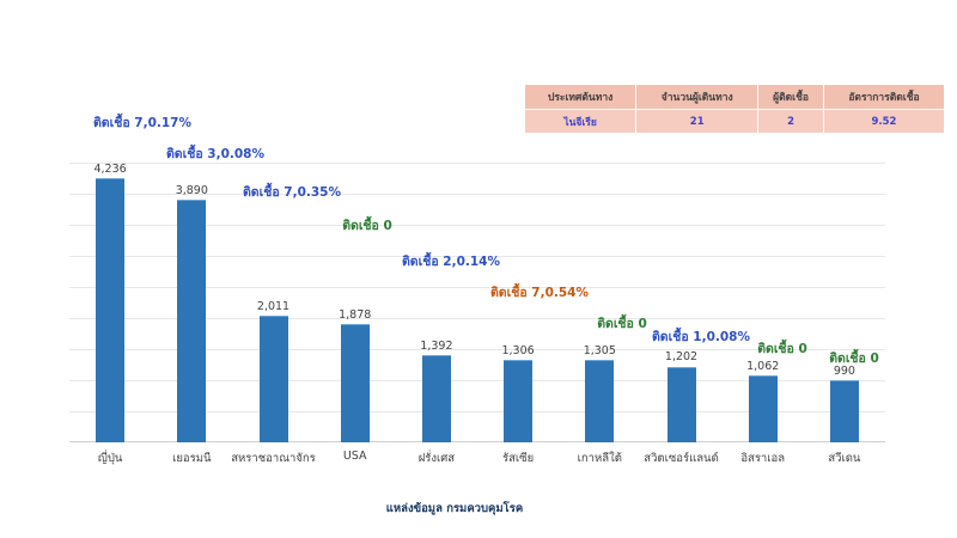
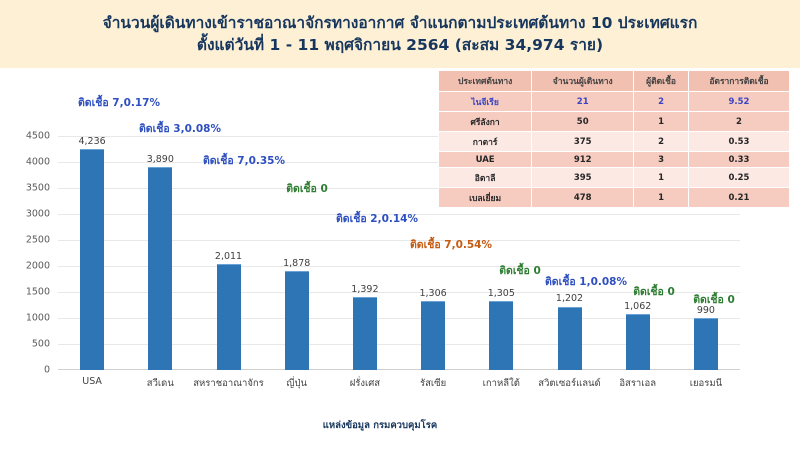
+ จำนวนผู้เดินทางเข้าราชอาณาจักรทางอากาศ จำแนกตามประเทศต้นทาง 10 ประเทศแรก
+ ตั้งแต่วันที่ 1 - 11 พฤศจิกายน 2564 (สะสม 34,974 ราย)
+ 0
+ 500
+ 1000
+ 1500
+ 2000
+ 2500
+ 3000
+ 3500
+ 4000
+ 4500
  4,236
- ญี่ปุ่น
+ USA
  3,890
- เยอรมนี
+ สวีเดน
  2,011
  สหราชอาณาจักร
  1,878
- USA
+ ญี่ปุ่น
  1,392
  ฝรั่งเศส
  1,306
  รัสเซีย
  1,305
  เกาหลีใต้
  1,202
  สวิตเซอร์แลนด์
  1,062
  อิสราเอล
  990
- สวีเดน
+ เยอรมนี
  ติดเชื้อ 7,0.17%
  ติดเชื้อ 3,0.08%
  ติดเชื้อ 7,0.35%
  ติดเชื้อ 0
  ติดเชื้อ 2,0.14%
  ติดเชื้อ 7,0.54%
  ติดเชื้อ 0
  ติดเชื้อ 1,0.08%
  ติดเชื้อ 0
  ติดเชื้อ 0
  ประเทศต้นทาง	จำนวนผู้เดินทาง	ผู้ติดเชื้อ	อัตราการติดเชื้อ
  ไนจีเรีย	21	2	9.52
+ ศรีลังกา	50	1	2
+ กาตาร์	375	2	0.53
+ UAE	912	3	0.33
+ อิตาลี	395	1	0.25
+ เบลเยี่ยม	478	1	0.21
  แหล่งข้อมูล กรมควบคุมโรค
